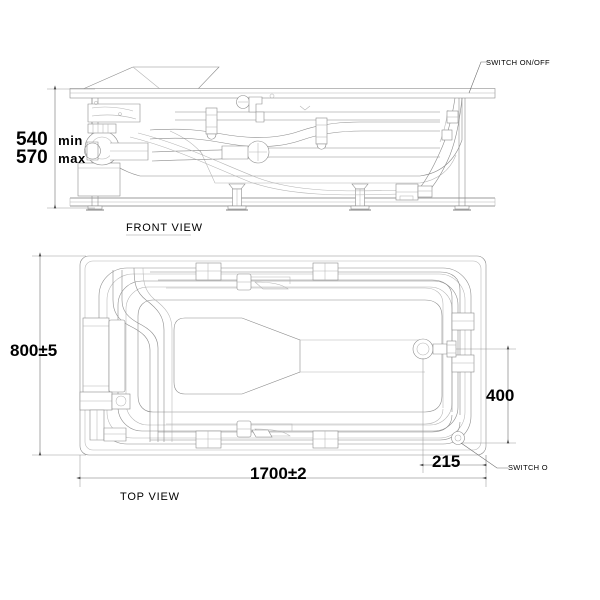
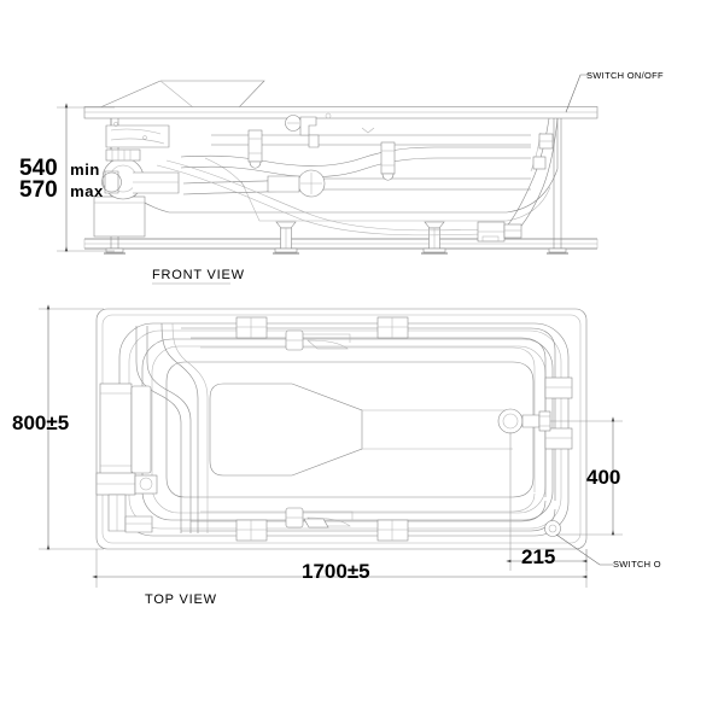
  540 min
  570 max
  SWITCH ON/OFF
  FRONT VIEW
  800±5
- 1700±2
+ 1700±5
  400
  215
  SWITCH O
  TOP VIEW
